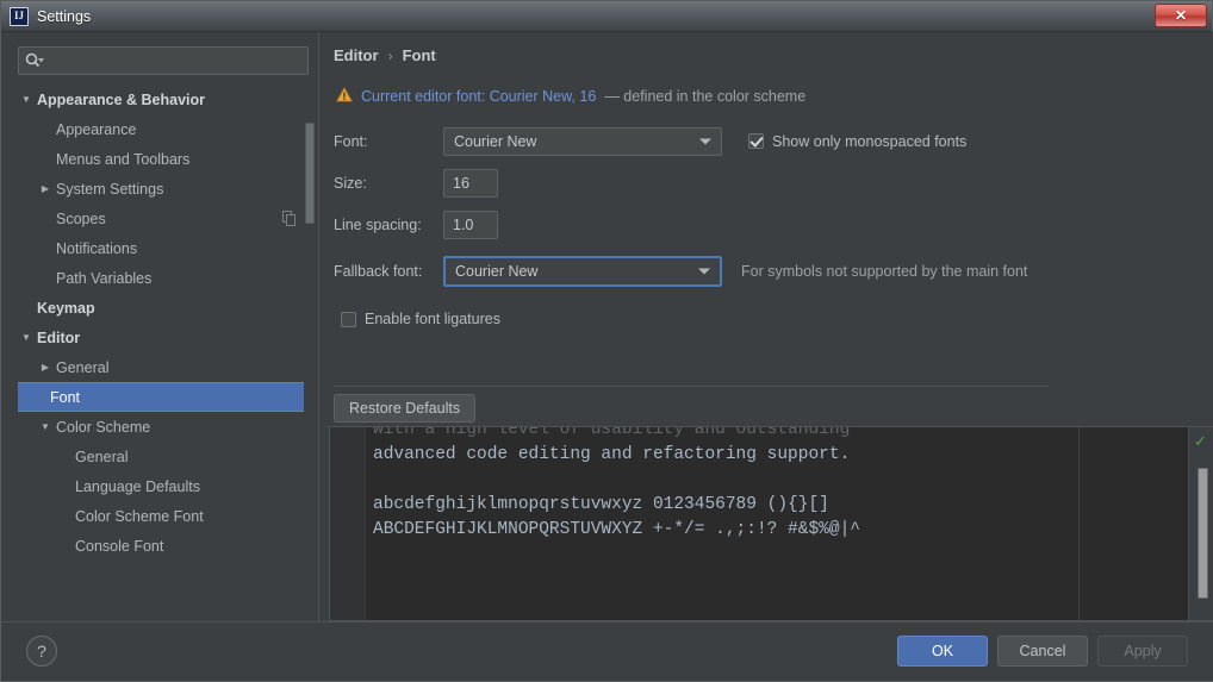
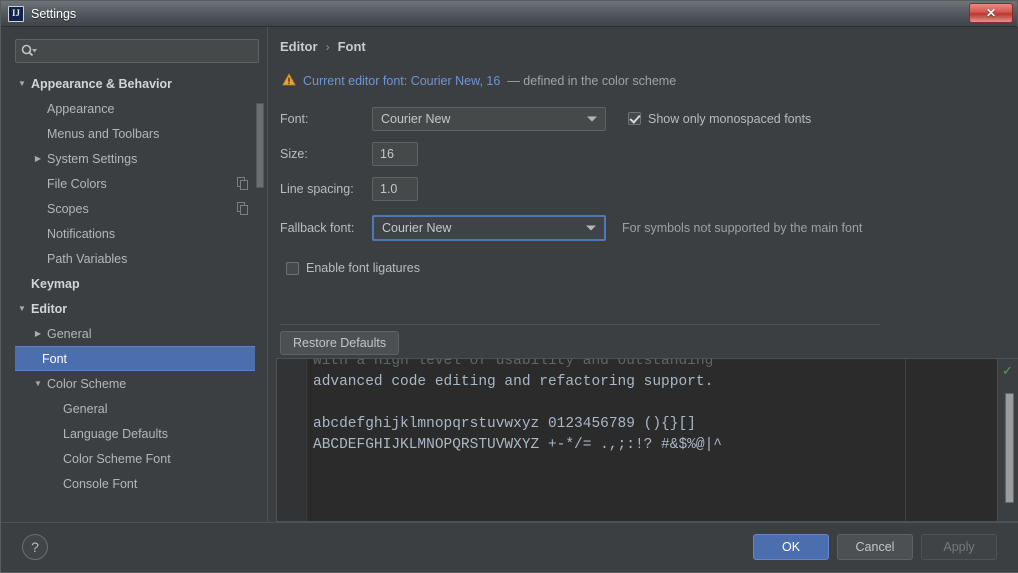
  IJ
  Settings
  ✕
  ▼
  Appearance & Behavior
  Appearance
  Menus and Toolbars
  ▶
  System Settings
+ File Colors
  Scopes
  Notifications
  Path Variables
  Keymap
  ▼
  Editor
  ▶
  General
  Font
  ▼
  Color Scheme
  General
  Language Defaults
  Color Scheme Font
  Console Font
  Editor
  ›
  Font
  Current editor font: Courier New, 16
  — defined in the color scheme
  Font:
  Courier New
  Show only monospaced fonts
  Size:
  16
  Line spacing:
  1.0
  Fallback font:
  Courier New
  For symbols not supported by the main font
  Enable font ligatures
  Restore Defaults
  with a high level of usability and outstanding
  advanced code editing and refactoring support.
  abcdefghijklmnopqrstuvwxyz 0123456789 (){}[]
  ABCDEFGHIJKLMNOPQRSTUVWXYZ +-*/= .,;:!? #&$%@|^
  ✓
  ?
  OK
  Cancel
  Apply
